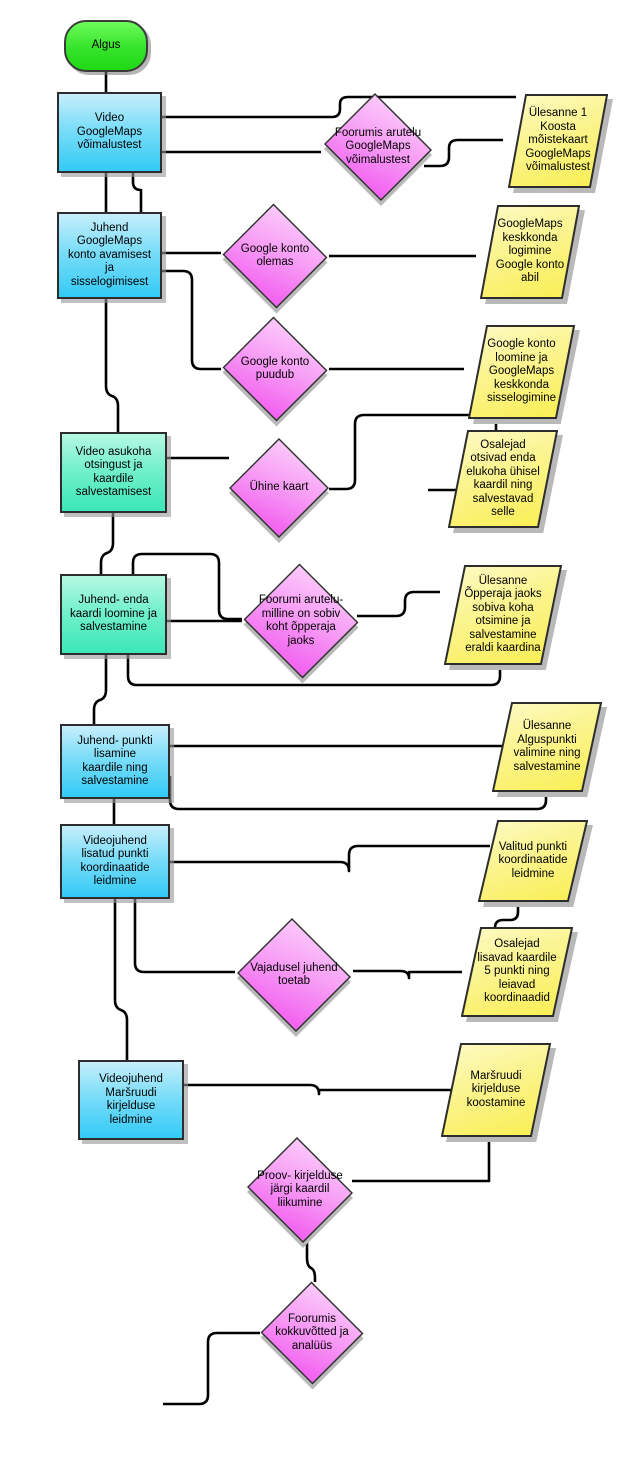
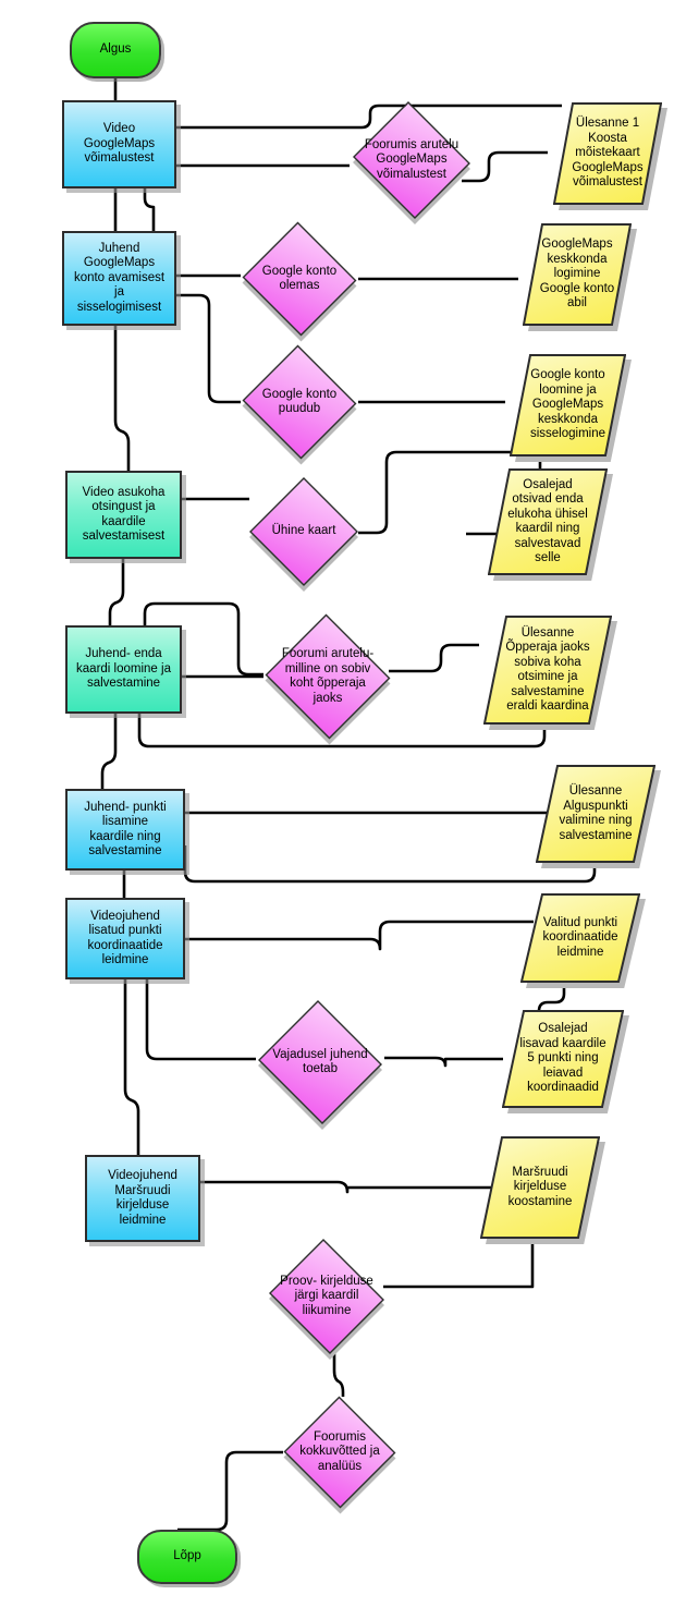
  Algus
  Video
  GoogleMaps
  võimalustest
  Foorumis arutelu
  GoogleMaps
  võimalustest
  Ülesanne 1
  Koosta
  mõistekaart
  GoogleMaps
  võimalustest
  Juhend
  GoogleMaps
  konto avamisest
  ja
  sisselogimisest
  Google konto
  olemas
  GoogleMaps
  keskkonda
  logimine
  Google konto
  abil
  Google konto
  puudub
  Google konto
  loomine ja
  GoogleMaps
  keskkonda
  sisselogimine
  Video asukoha
  otsingust ja
  kaardile
  salvestamisest
  Ühine kaart
  Osalejad
  otsivad enda
  elukoha ühisel
  kaardil ning
  salvestavad
  selle
  Juhend- enda
  kaardi loomine ja
  salvestamine
  Foorumi arutelu-
  milline on sobiv
  koht õpperaja
  jaoks
  Ülesanne
  Õpperaja jaoks
  sobiva koha
  otsimine ja
  salvestamine
  eraldi kaardina
  Juhend- punkti
  lisamine
  kaardile ning
  salvestamine
  Ülesanne
  Alguspunkti
  valimine ning
  salvestamine
  Videojuhend
  lisatud punkti
  koordinaatide
  leidmine
  Valitud punkti
  koordinaatide
  leidmine
  Vajadusel juhend
  toetab
  Osalejad
  lisavad kaardile
  5 punkti ning
  leiavad
  koordinaadid
  Videojuhend
  Maršruudi
  kirjelduse
  leidmine
  Maršruudi
  kirjelduse
  koostamine
  Proov- kirjelduse
  järgi kaardil
  liikumine
  Foorumis
  kokkuvõtted ja
  analüüs
+ Lõpp
